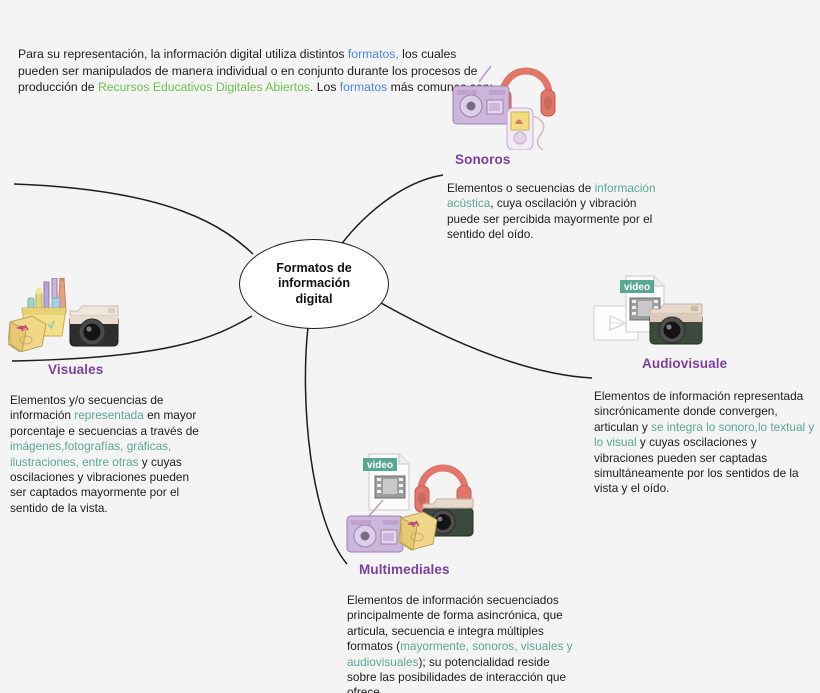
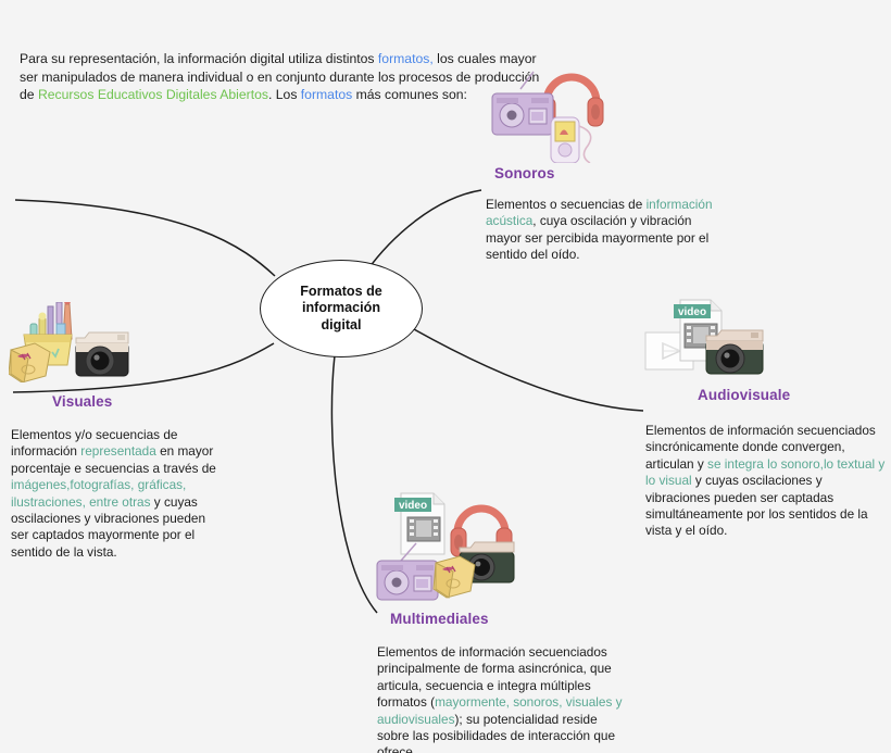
- Para su representación, la información digital utiliza distintos formatos, los cuales pueden ser manipulados de manera individual o en conjunto durante los procesos de producción de Recursos Educativos Digitales Abiertos. Los formatos más comun
+ Para su representación, la información digital utiliza distintos formatos, los cuales mayor ser manipulados de manera individual o en conjunto durante los procesos de producción de Recursos Educativos Digitales Abiertos. Los formatos más comunes son:
  Formatos de
  información
  digital
  Sonoros
- Elementos o secuencias de información acústica, cuya oscilación y vibración puede ser percibida mayormente por el sentido del oído.
+ Elementos o secuencias de información acústica, cuya oscilación y vibración mayor ser percibida mayormente por el sentido del oído.
  Visuales
  Elementos y/o secuencias de información representada en mayor porcentaje e secuencias a través de imágenes,fotografías, gráficas, ilustraciones, entre otras y cuyas oscilaciones y vibraciones pueden ser captados mayormente por el sentido de la vista.
  video
  Audiovisuale
- Elementos de información representada sincrónicamente donde convergen, articulan y se integra lo sonoro,lo textual y lo visual y cuyas oscilaciones y vibraciones pueden ser captadas simultáneamente por los sentidos de la vista y el oído.
+ Elementos de información secuenciados sincrónicamente donde convergen, articulan y se integra lo sonoro,lo textual y lo visual y cuyas oscilaciones y vibraciones pueden ser captadas simultáneamente por los sentidos de la vista y el oído.
  video
  Multimediales
  Elementos de información secuenciados principalmente de forma asincrónica, que articula, secuencia e integra múltiples formatos (mayormente, sonoros, visuales y audiovisuales); su potencialidad reside sobre las posibilidades de interacción que ofrece.
